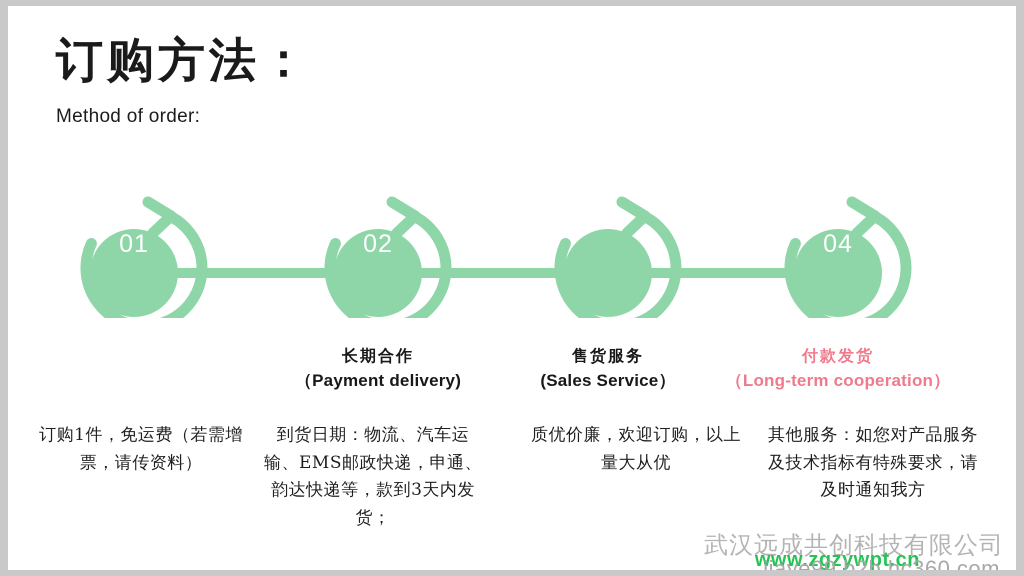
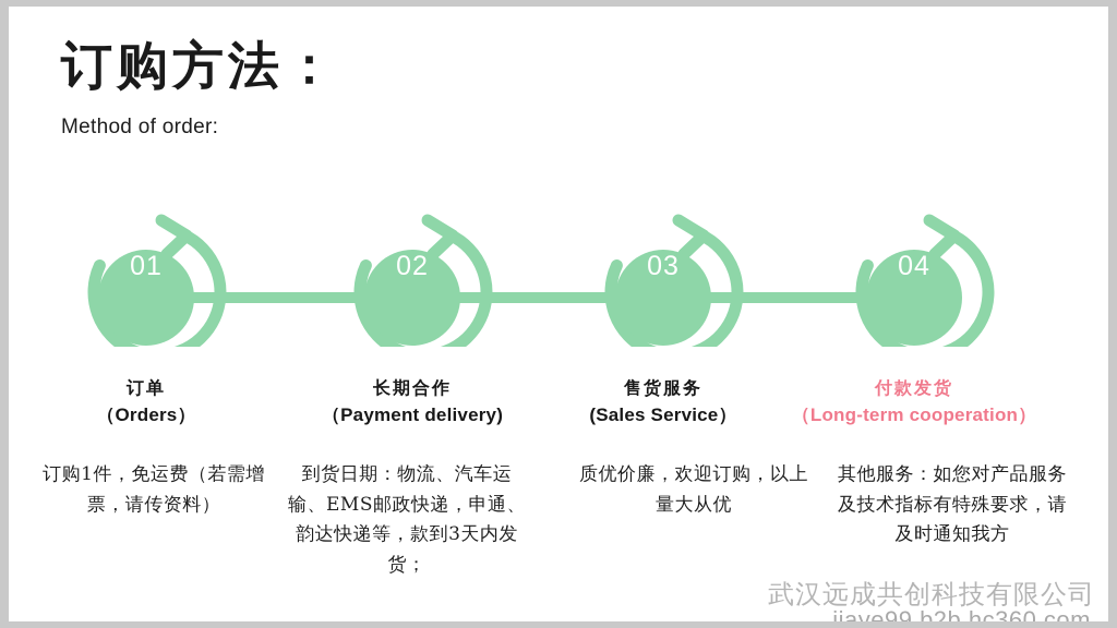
  订购方法：
  Method of order:
  01
  02
+ 03
  04
+ 订单
+ （Orders）
  长期合作
  （Payment delivery)
  售货服务
  (Sales Service）
  付款发货
  （Long-term cooperation）
  订购1件，免运费（若需增票，请传资料）
  到货日期：物流、汽车运输、EMS邮政快递，申通、韵达快递等，款到3天内发货；
  质优价廉，欢迎订购，以上量大从优
  其他服务：如您对产品服务及技术指标有特殊要求，请及时通知我方
  武汉远成共创科技有限公司
- www.zgzywpt.cn
  jiaye99.b2b.hc360.com
